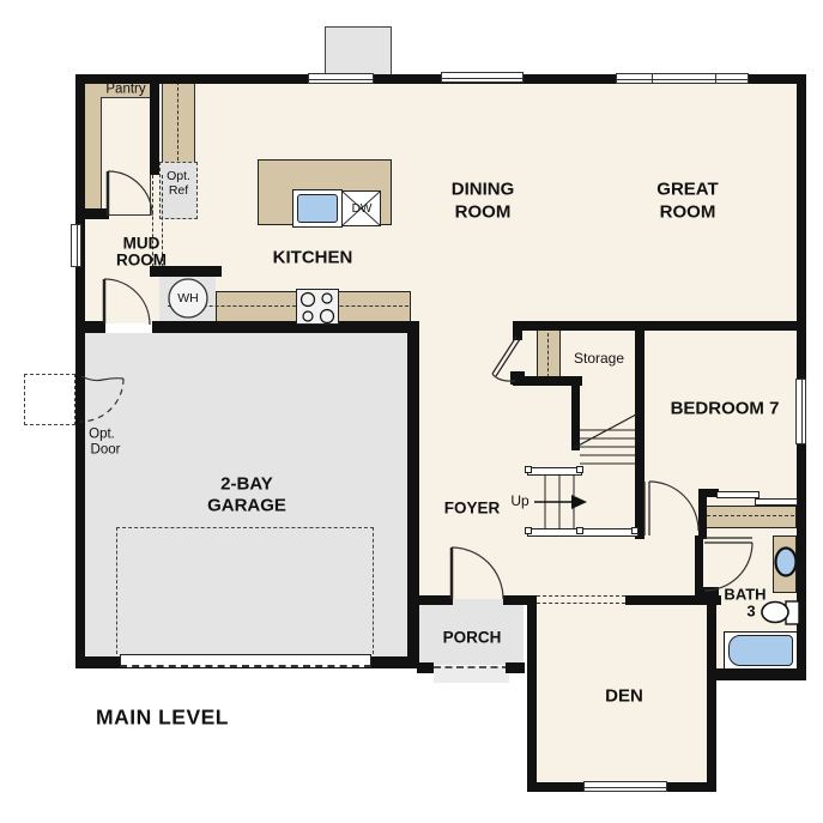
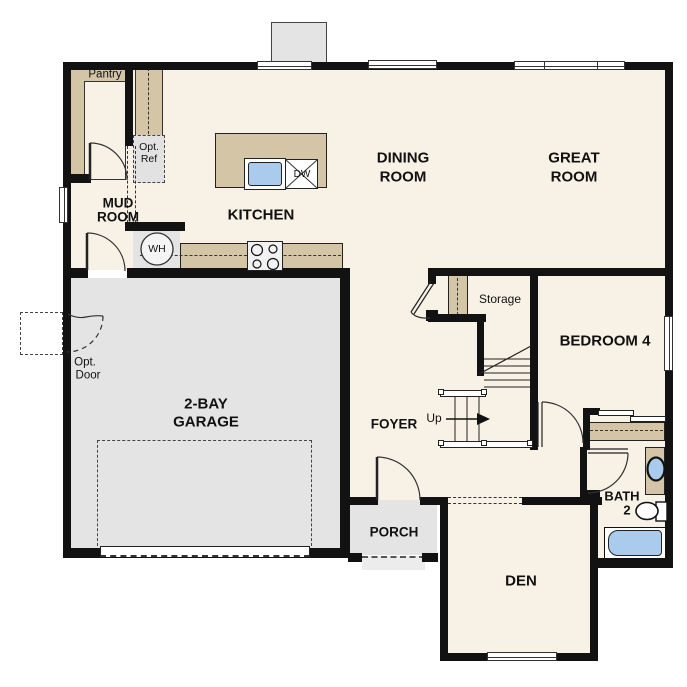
  Pantry
  Opt.
  Ref
  MUD
  ROOM
  KITCHEN
  DINING
  ROOM
  GREAT
  ROOM
  WH
  DW
  Storage
- BEDROOM 7
+ BEDROOM 4
  2-BAY
  GARAGE
  Opt.
  Door
  FOYER
  Up
  PORCH
  DEN
  BATH
- 3
+ 2
- MAIN LEVEL
